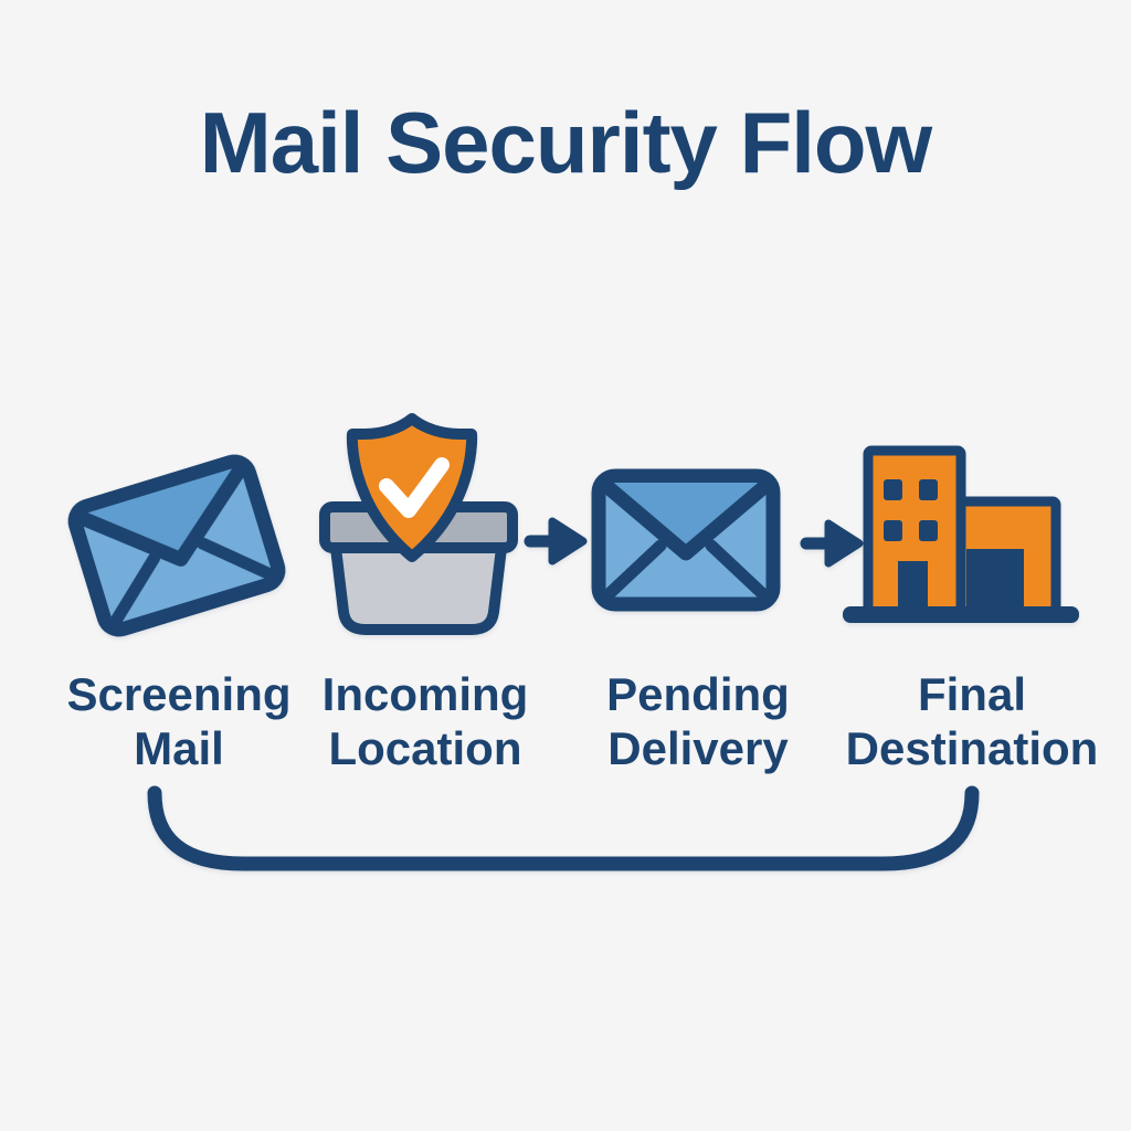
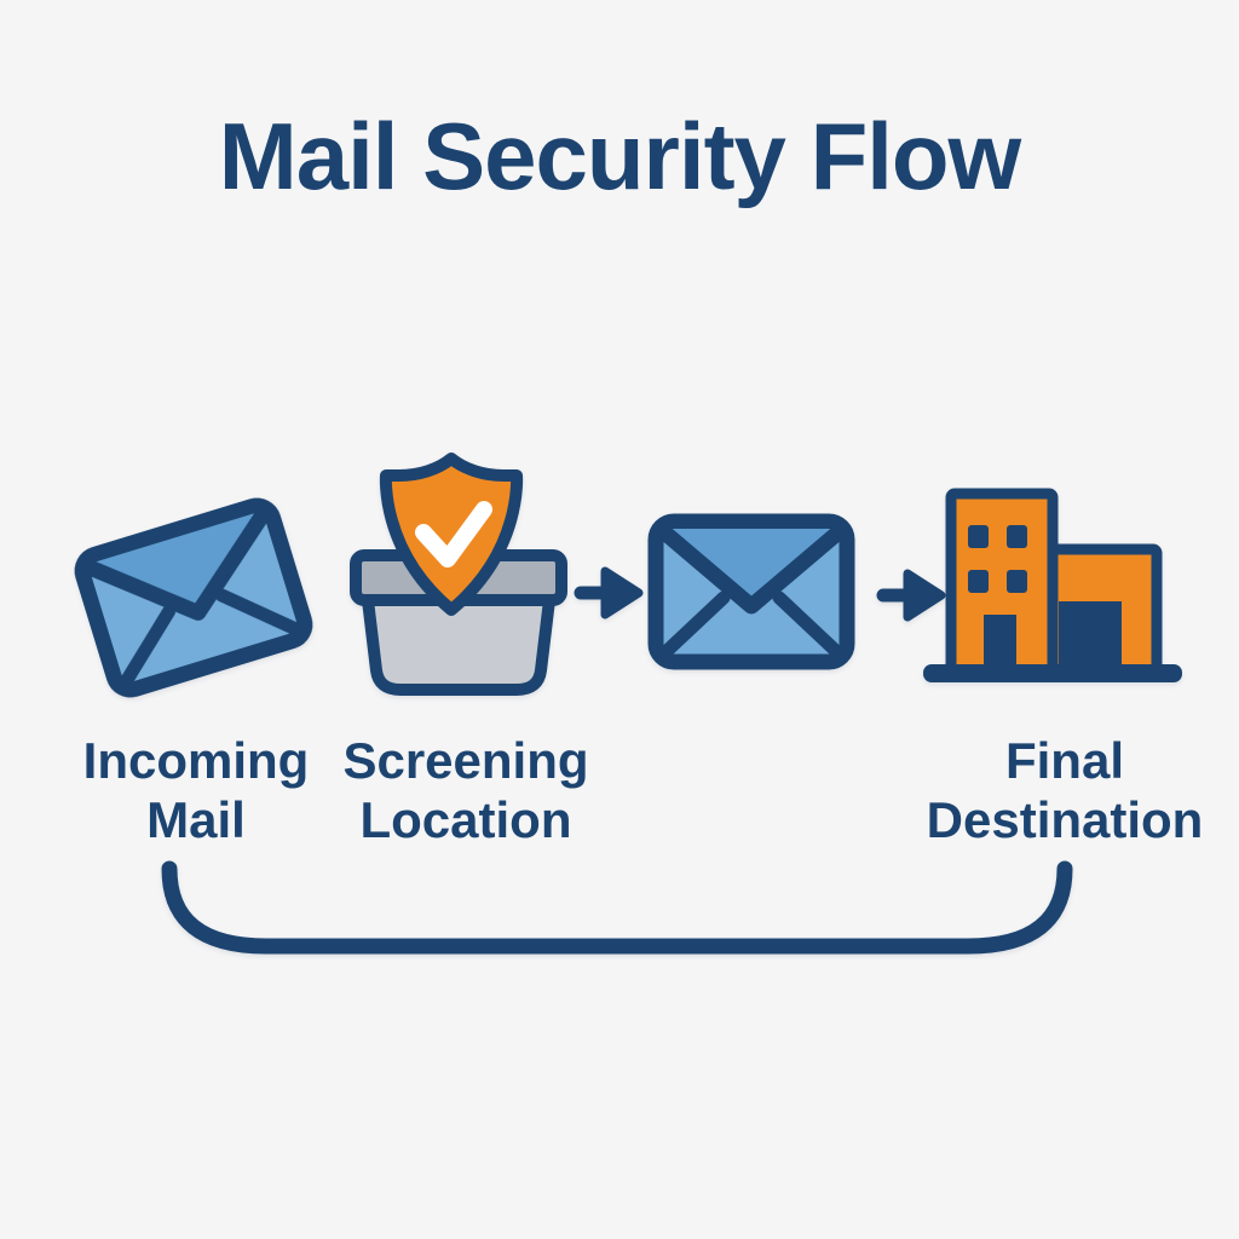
  Mail Security Flow
- Screening
+ Incoming
  Mail
- Incoming
+ Screening
  Location
- Pending
- Delivery
  Final
  Destination
